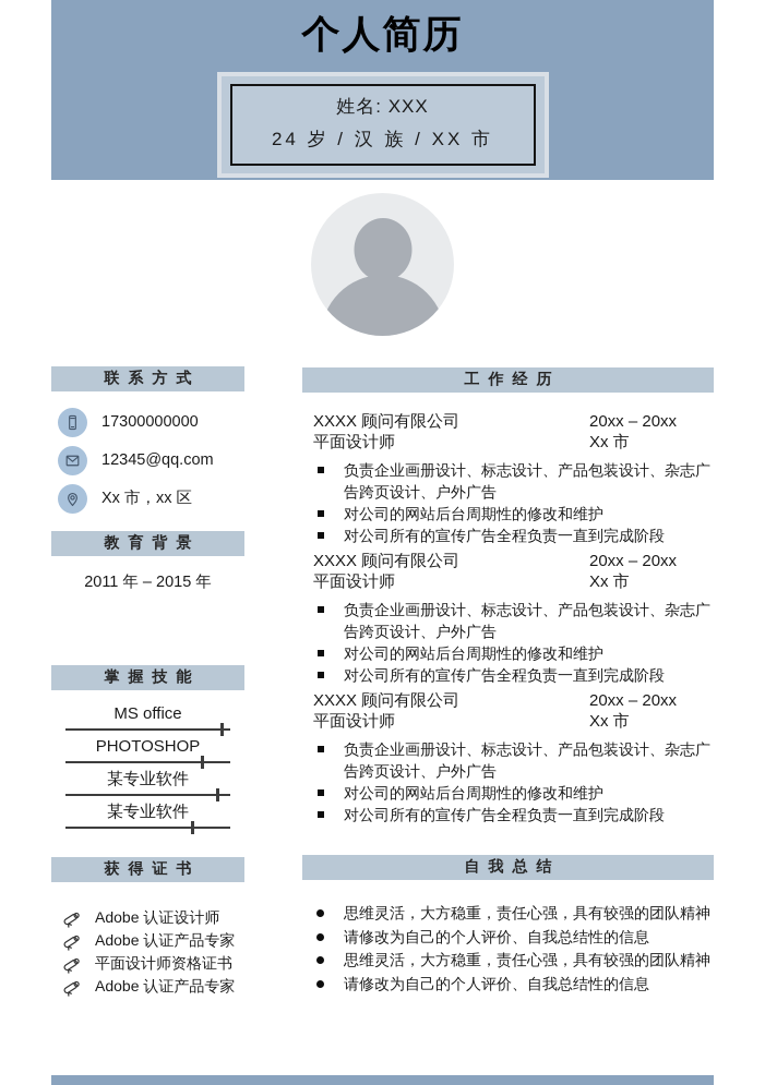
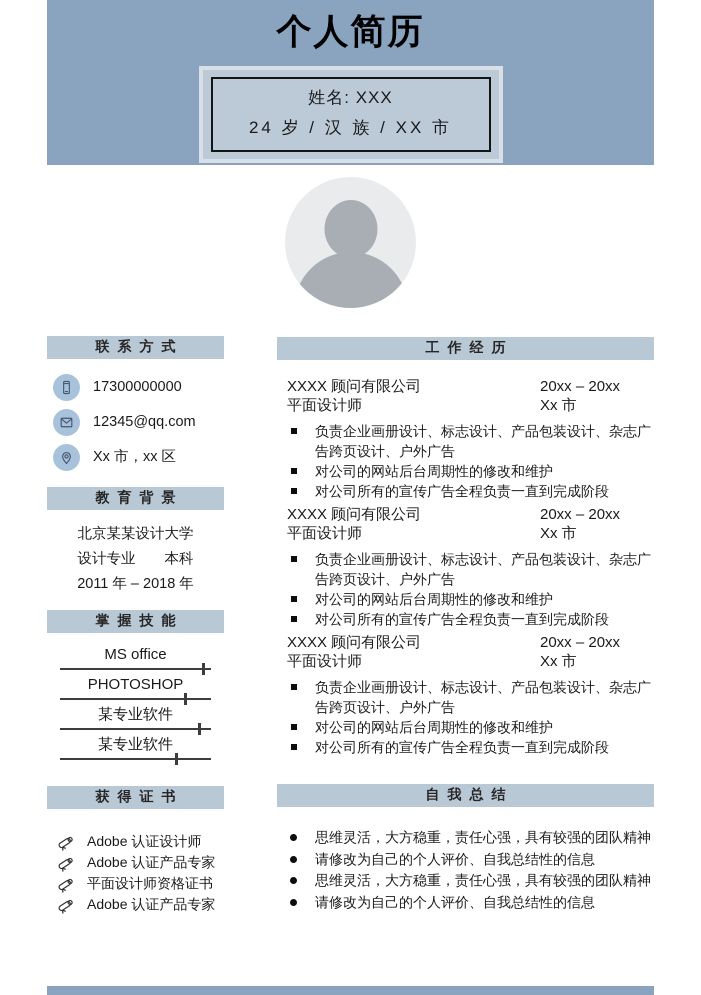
  个人简历
  姓名: XXX
  24 岁 / 汉 族 / XX 市
  联系方式
  17300000000
  12345@qq.com
  Xx 市，xx 区
  教育背景
+ 北京某某设计大学
+ 设计专业 本科
- 2011 年 – 2015 年
+ 2011 年 – 2018 年
  掌握技能
  MS office
  PHOTOSHOP
  某专业软件
  某专业软件
  获得证书
  Adobe 认证设计师
  Adobe 认证产品专家
  平面设计师资格证书
  Adobe 认证产品专家
  工作经历
  XXXX 顾问有限公司
  平面设计师
  20xx – 20xx
  Xx 市
  负责企业画册设计、标志设计、产品包装设计、杂志广告跨页设计、户外广告
  对公司的网站后台周期性的修改和维护
  对公司所有的宣传广告全程负责一直到完成阶段
  XXXX 顾问有限公司
  平面设计师
  20xx – 20xx
  Xx 市
  负责企业画册设计、标志设计、产品包装设计、杂志广告跨页设计、户外广告
  对公司的网站后台周期性的修改和维护
  对公司所有的宣传广告全程负责一直到完成阶段
  XXXX 顾问有限公司
  平面设计师
  20xx – 20xx
  Xx 市
  负责企业画册设计、标志设计、产品包装设计、杂志广告跨页设计、户外广告
  对公司的网站后台周期性的修改和维护
  对公司所有的宣传广告全程负责一直到完成阶段
  自我总结
  思维灵活，大方稳重，责任心强，具有较强的团队精神
  请修改为自己的个人评价、自我总结性的信息
  思维灵活，大方稳重，责任心强，具有较强的团队精神
  请修改为自己的个人评价、自我总结性的信息
